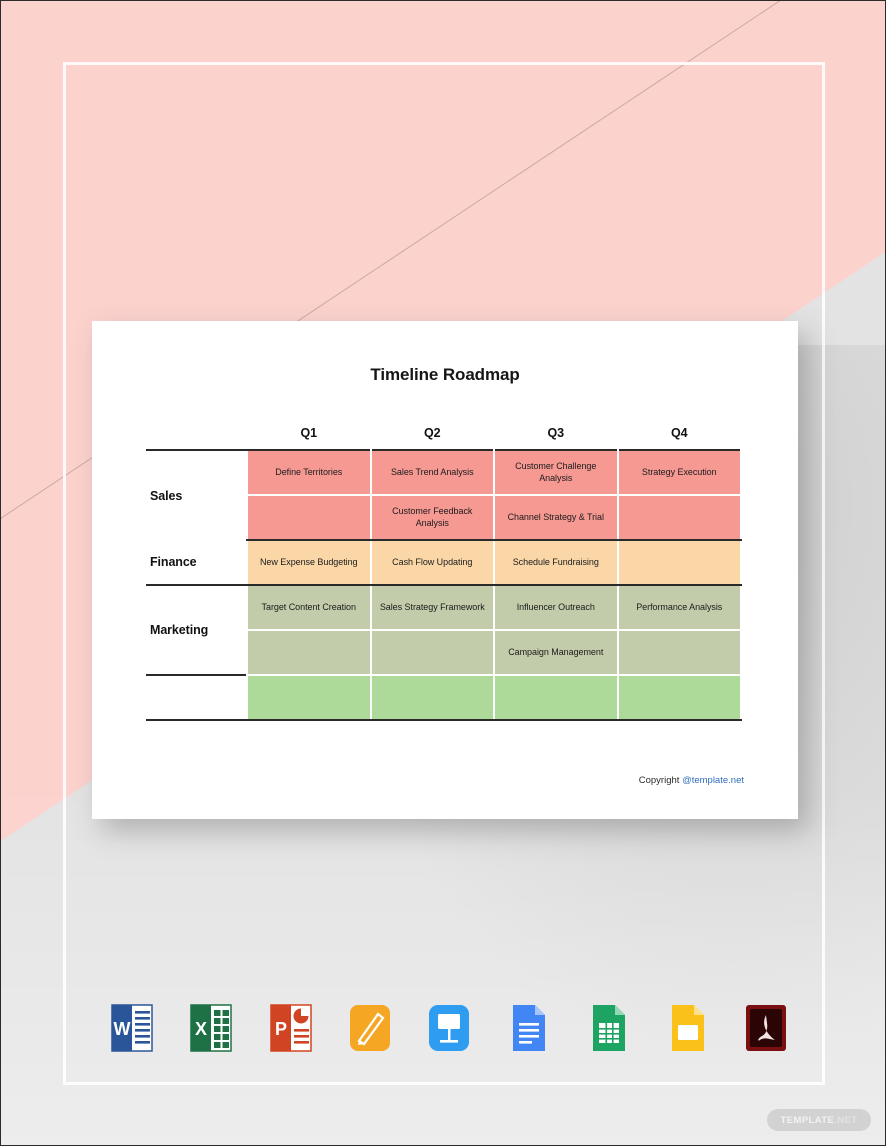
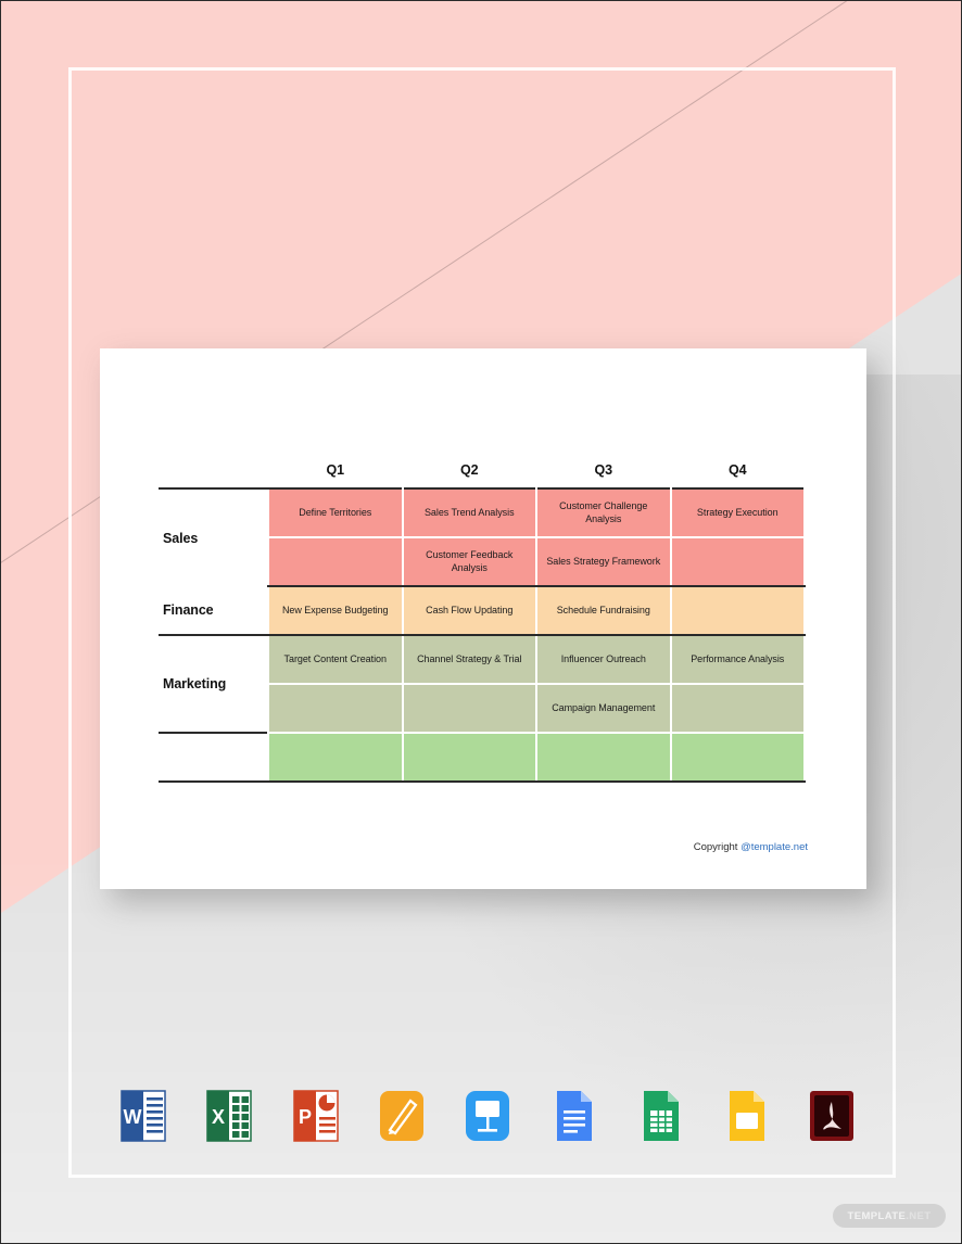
- Timeline Roadmap
  	Q1	Q2	Q3	Q4
  Sales	Define Territories	Sales Trend Analysis	Customer Challenge Analysis	Strategy Execution
- 	Customer Feedback Analysis	Channel Strategy & Trial
+ 	Customer Feedback Analysis	Sales Strategy Framework
  Finance	New Expense Budgeting	Cash Flow Updating	Schedule Fundraising
- Marketing	Target Content Creation	Sales Strategy Framework	Influencer Outreach	Performance Analysis
+ Marketing	Target Content Creation	Channel Strategy & Trial	Influencer Outreach	Performance Analysis
  		Campaign Management
  Copyright @template.net
  W
  X
  P
  TEMPLATE
